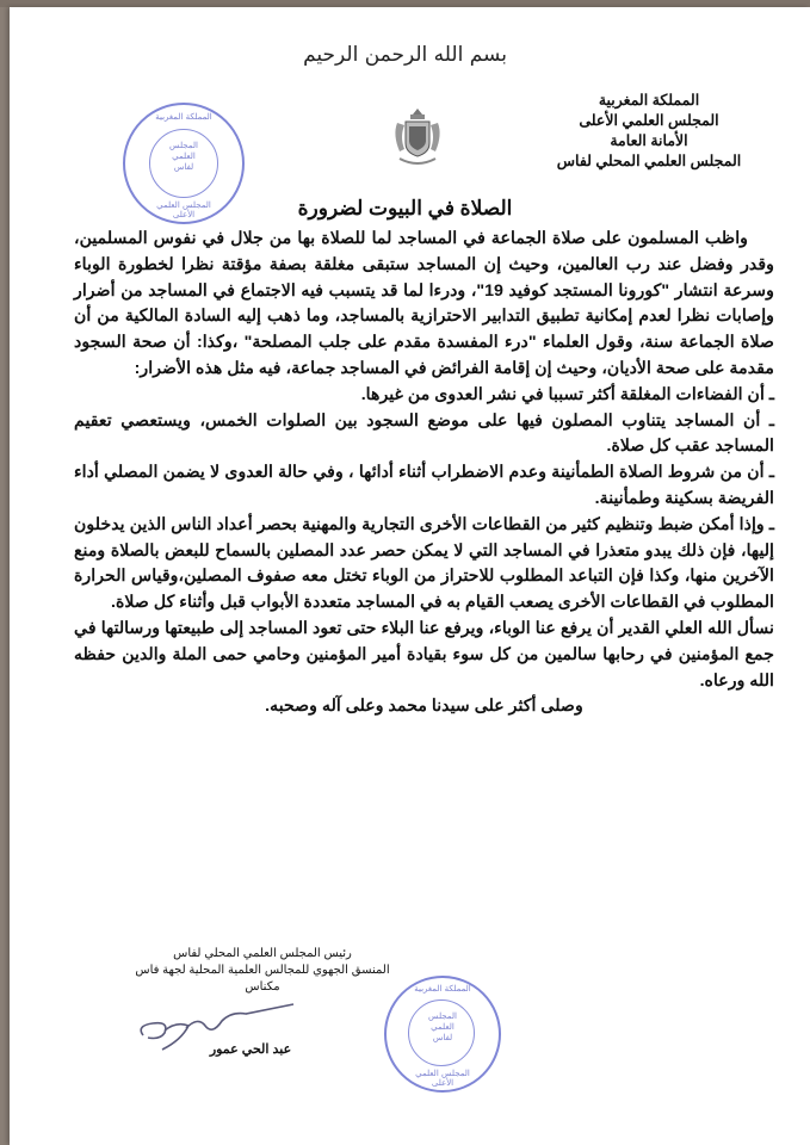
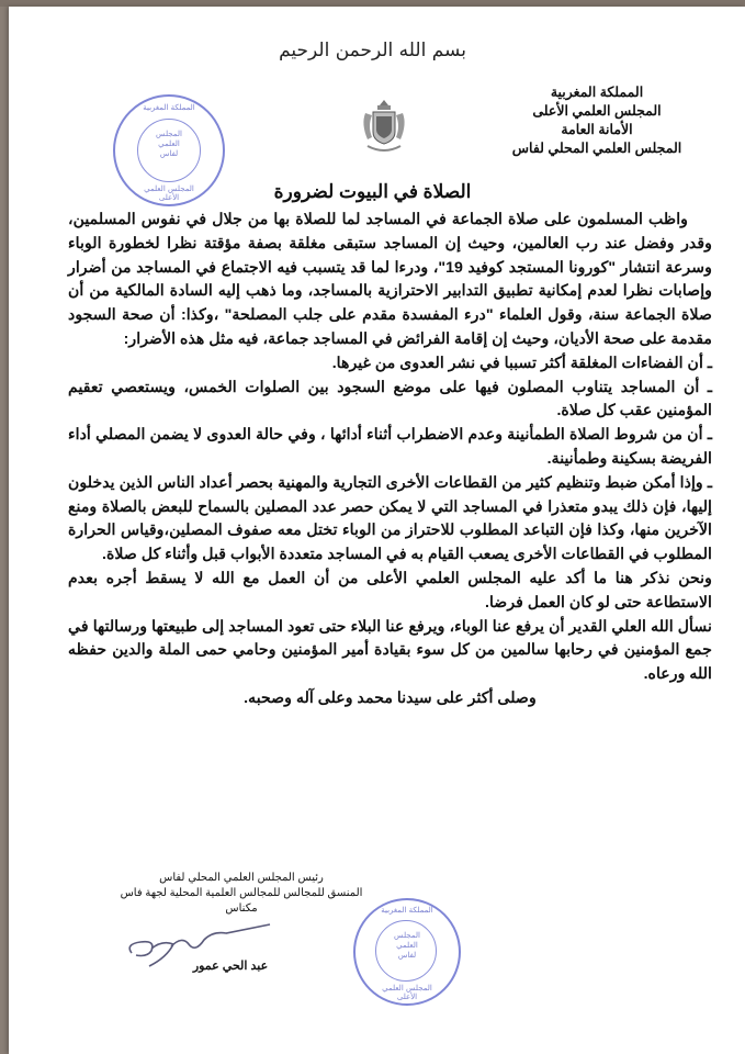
  بسم الله الرحمن الرحيم
  المملكة المغربية
  المجلس العلمي الأعلى
  الأمانة العامة
  المجلس العلمي المحلي لفاس
  المملكة المغربية
  المجلس
  العلمي
  لفاس
  المجلس العلمي الأعلى
  الصلاة في البيوت لضرورة
  واظب المسلمون على صلاة الجماعة في المساجد لما للصلاة بها من جلال في نفوس المسلمين، وقدر وفضل عند رب العالمين، وحيث إن المساجد ستبقى مغلقة بصفة مؤقتة نظرا لخطورة الوباء وسرعة انتشار "كورونا المستجد كوفيد 19"، ودرءا لما قد يتسبب فيه الاجتماع في المساجد من أضرار وإصابات نظرا لعدم إمكانية تطبيق التدابير الاحترازية بالمساجد، وما ذهب إليه السادة المالكية من أن صلاة الجماعة سنة، وقول العلماء "درء المفسدة مقدم على جلب المصلحة" ،وكذا: أن صحة السجود مقدمة على صحة الأديان، وحيث إن إقامة الفرائض في المساجد جماعة، فيه مثل هذه الأضرار:
  ـ أن الفضاءات المغلقة أكثر تسببا في نشر العدوى من غيرها.
- ـ أن المساجد يتناوب المصلون فيها على موضع السجود بين الصلوات الخمس، ويستعصي تعقيم المساجد عقب كل صلاة.
+ ـ أن المساجد يتناوب المصلون فيها على موضع السجود بين الصلوات الخمس، ويستعصي تعقيم المؤمنين عقب كل صلاة.
  ـ أن من شروط الصلاة الطمأنينة وعدم الاضطراب أثناء أدائها ، وفي حالة العدوى لا يضمن المصلي أداء الفريضة بسكينة وطمأنينة.
  ـ وإذا أمكن ضبط وتنظيم كثير من القطاعات الأخرى التجارية والمهنية بحصر أعداد الناس الذين يدخلون إليها، فإن ذلك يبدو متعذرا في المساجد التي لا يمكن حصر عدد المصلين بالسماح للبعض بالصلاة ومنع الآخرين منها، وكذا فإن التباعد المطلوب للاحتراز من الوباء تختل معه صفوف المصلين،وقياس الحرارة المطلوب في القطاعات الأخرى يصعب القيام به في المساجد متعددة الأبواب قبل وأثناء كل صلاة.
+ ونحن نذكر هنا ما أكد عليه المجلس العلمي الأعلى من أن العمل مع الله لا يسقط أجره بعدم الاستطاعة حتى لو كان العمل فرضا.
  نسأل الله العلي القدير أن يرفع عنا الوباء، ويرفع عنا البلاء حتى تعود المساجد إلى طبيعتها ورسالتها في جمع المؤمنين في رحابها سالمين من كل سوء بقيادة أمير المؤمنين وحامي حمى الملة والدين حفظه الله ورعاه.
  وصلى أكثر على سيدنا محمد وعلى آله وصحبه.
  رئيس المجلس العلمي المحلي لفاس
- المنسق الجهوي للمجالس العلمية المحلية لجهة فاس مكناس
+ المنسق للمجالس للمجالس العلمية المحلية لجهة فاس مكناس
  عبد الحي عمور
  المملكة المغربية
  المجلس
  العلمي
  لفاس
  المجلس العلمي الأعلى
